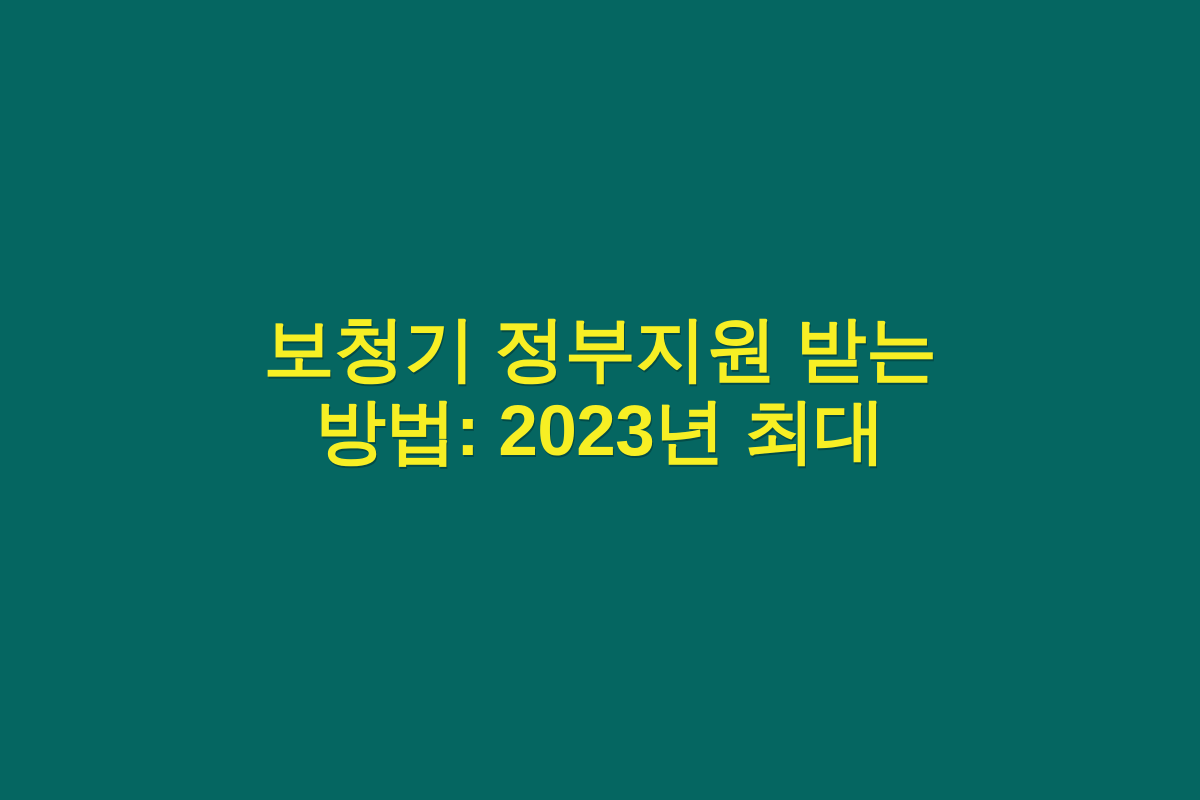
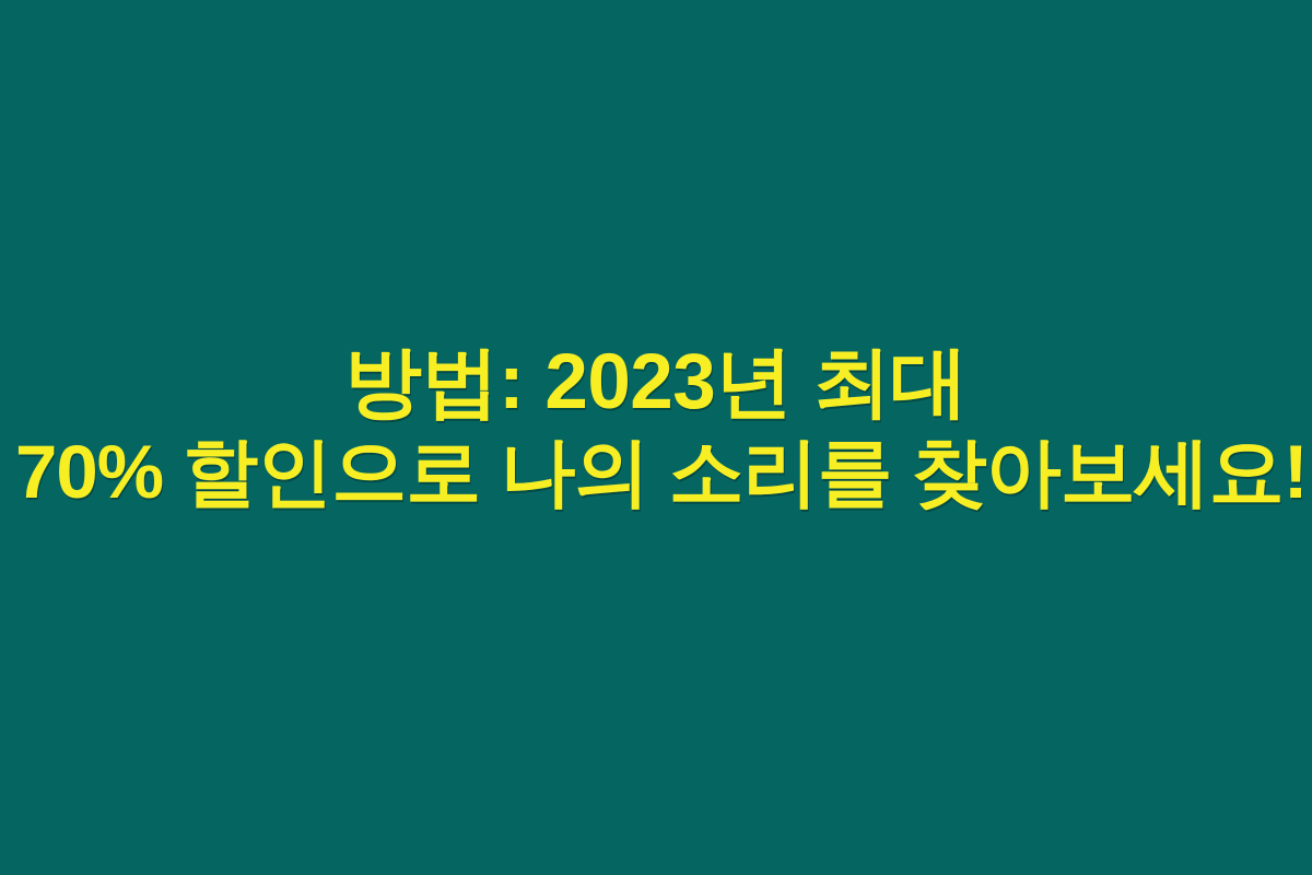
- 보청기 정부지원 받는
  방법: 2023년 최대
+ 70% 할인으로 나의 소리를 찾아보세요!
